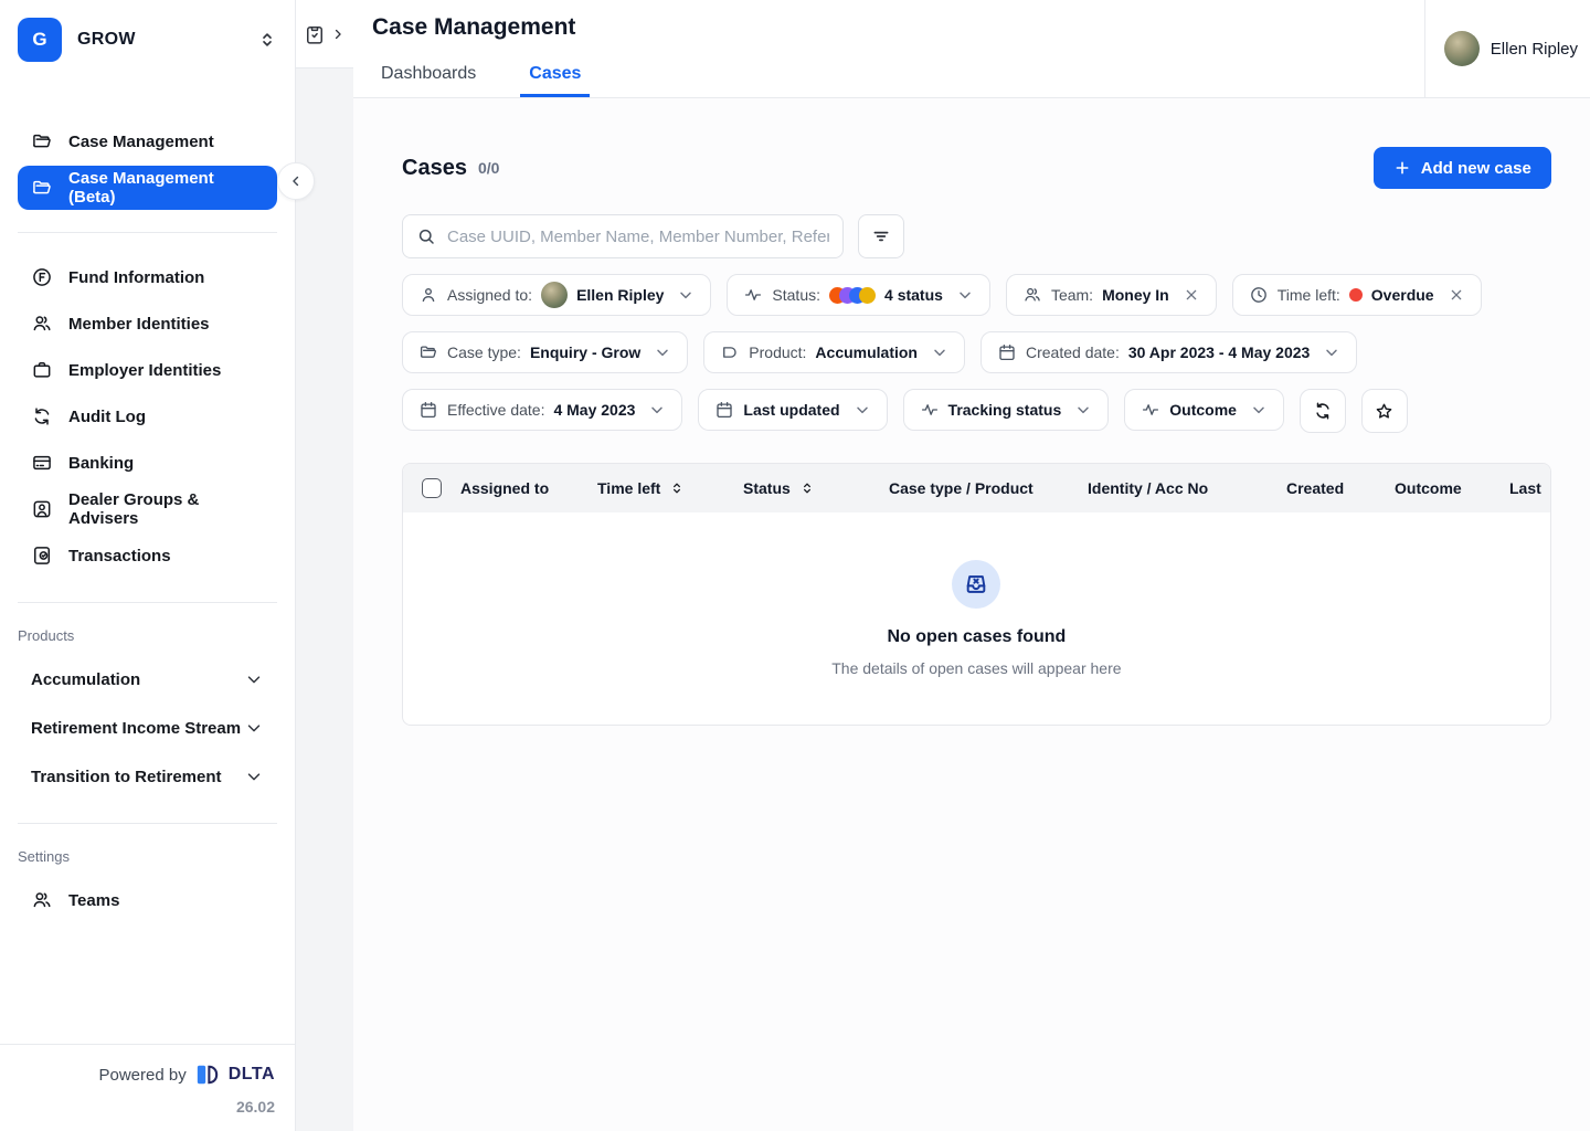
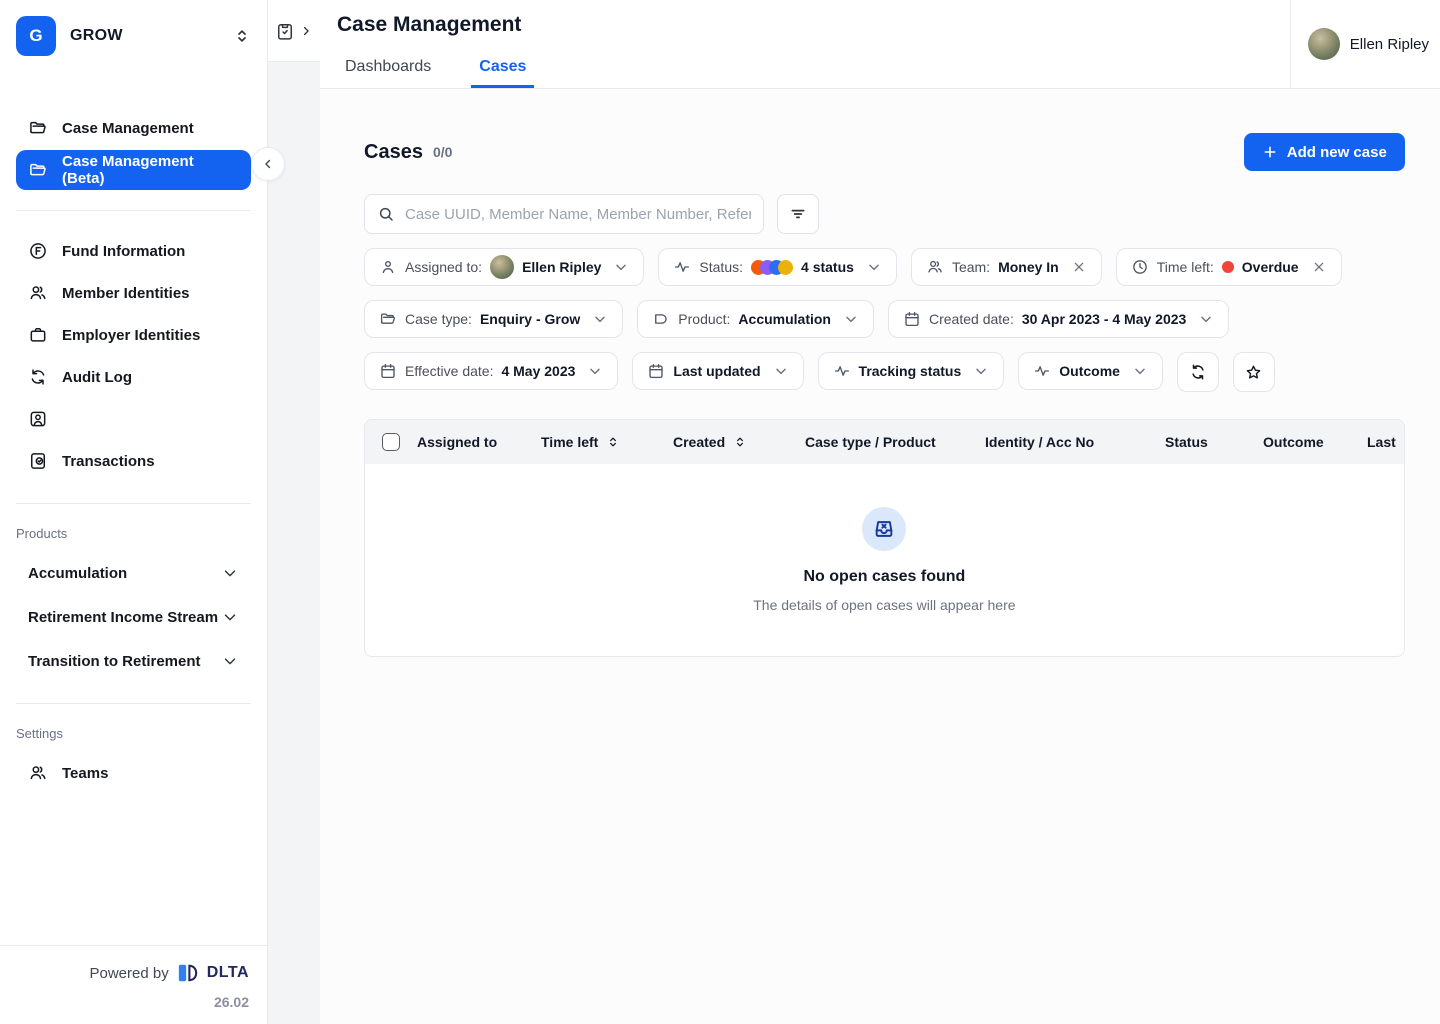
  G
  GROW
  Case Management
  Case Management (Beta)
  Fund Information
  Member Identities
  Employer Identities
  Audit Log
- Banking
- Dealer Groups & Advisers
  Transactions
  Products
  Accumulation
  Retirement Income Stream
  Transition to Retirement
  Settings
  Teams
  Powered by
  DLTA
  26.02
  Case Management
  Dashboards
  Cases
  Ellen Ripley
  Cases
  0/0
  Add new case
  Case UUID, Member Name, Member Number, Refer
  Assigned to:
  Ellen Ripley
  Status:
  4 status
  Team:
  Money In
  Time left:
  Overdue
  Case type:
  Enquiry - Grow
  Product:
  Accumulation
  Created date:
  30 Apr 2023 - 4 May 2023
  Effective date:
  4 May 2023
  Last updated
  Tracking status
  Outcome
  Assigned to
  Time left
- Status
+ Created
  Case type / Product
  Identity / Acc No
- Created
+ Status
  Outcome
  Last
  No open cases found
  The details of open cases will appear here
